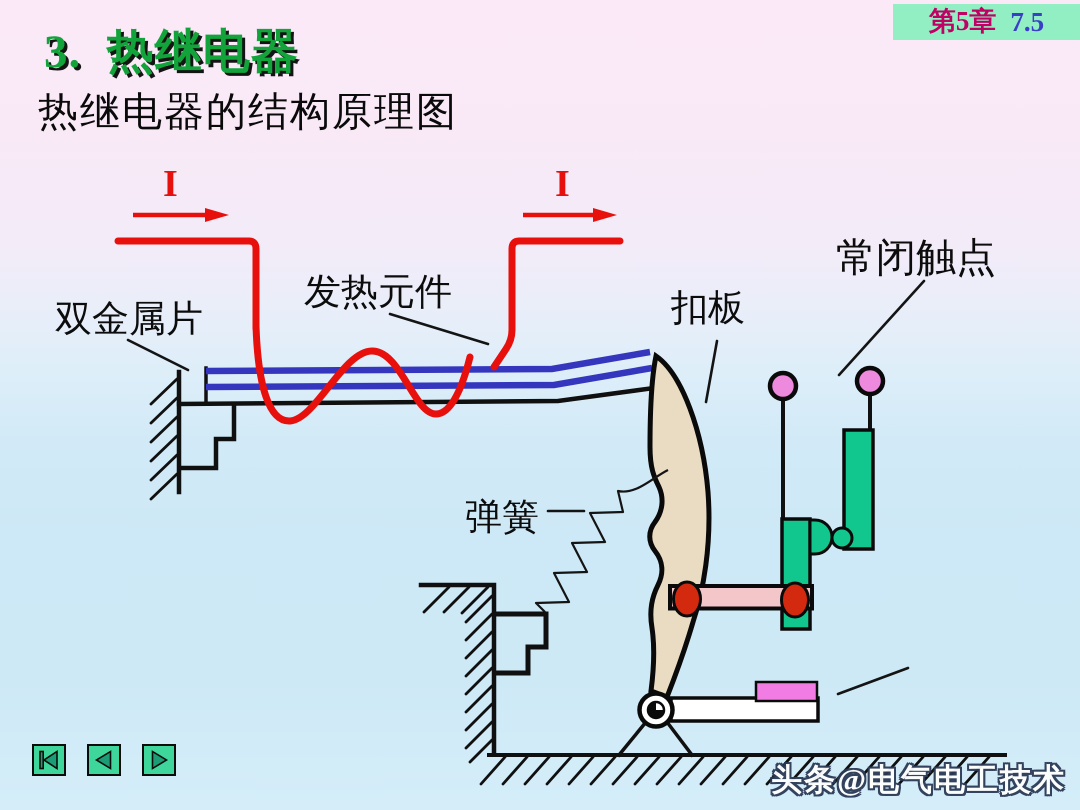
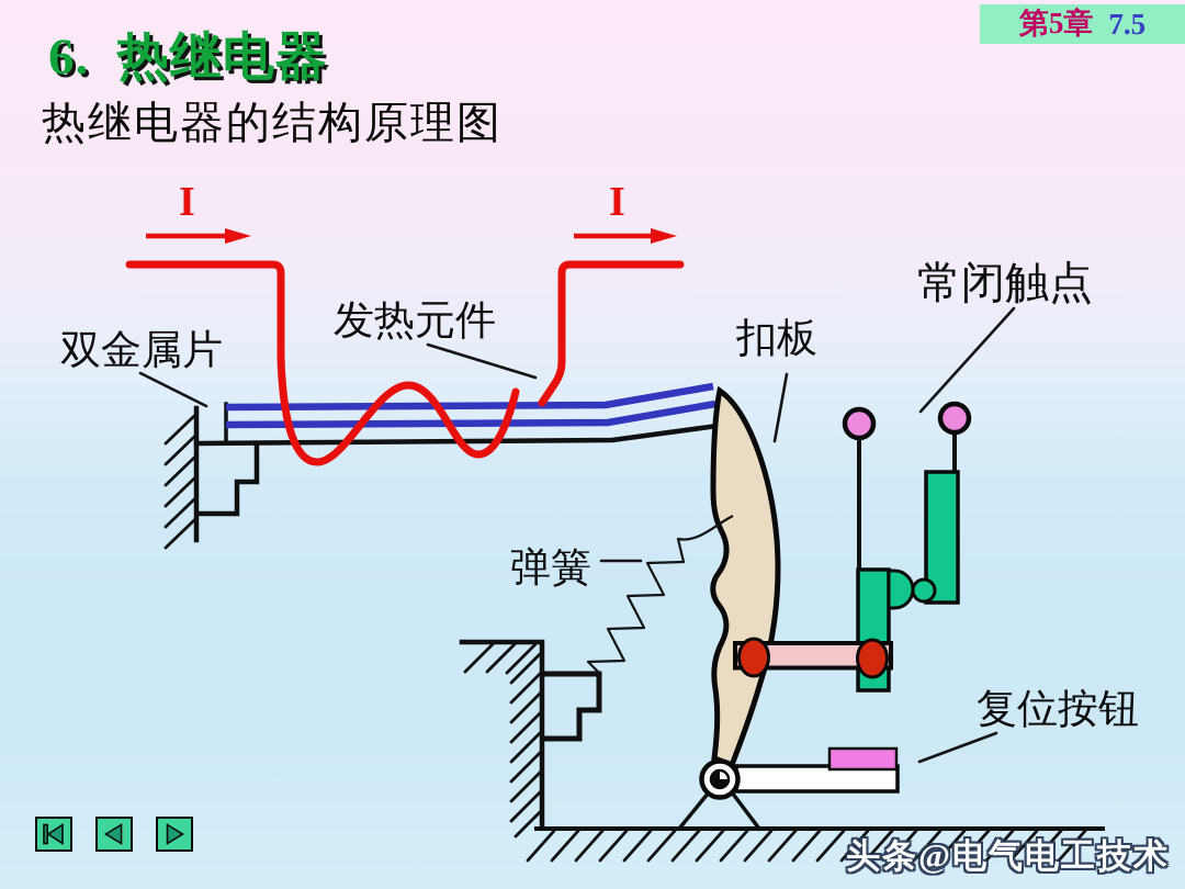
  第5章
  7.5
- 3. 热继电器
+ 6. 热继电器
  热继电器的结构原理图
  I
  I
  双金属片
  发热元件
  扣板
  常闭触点
  弹簧
+ 复位按钮
  头条@电气电工技术
